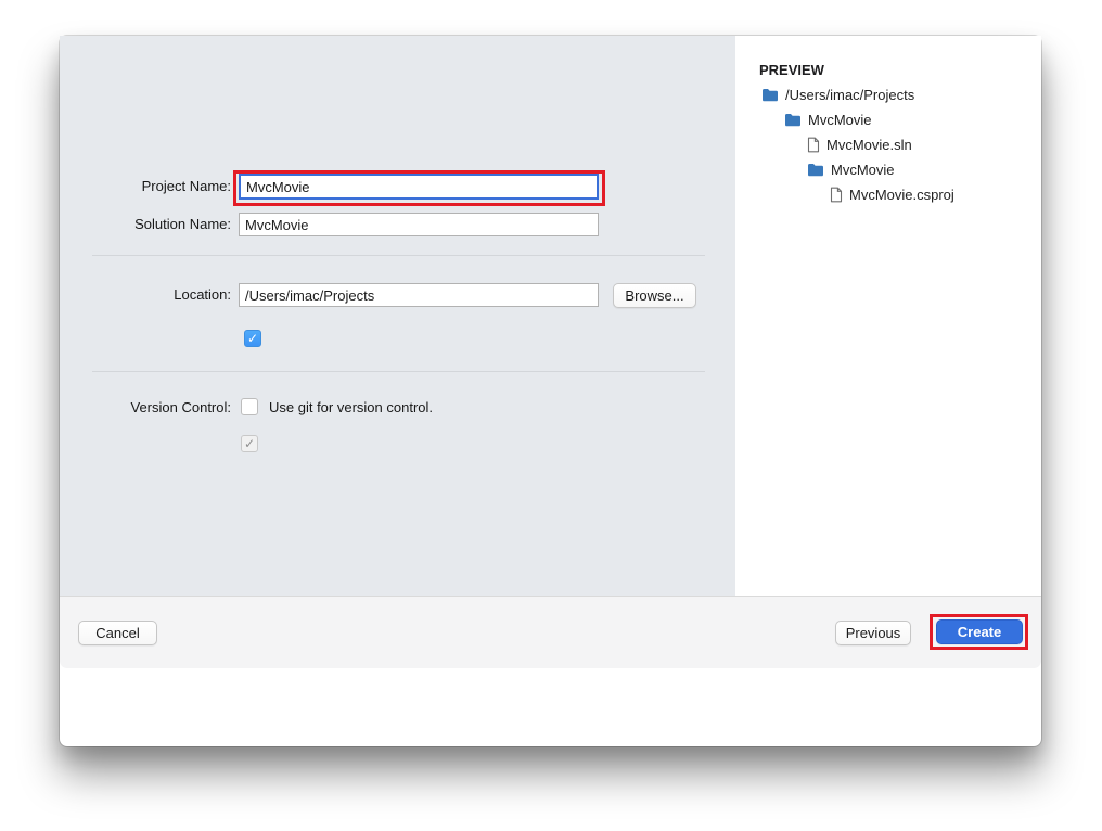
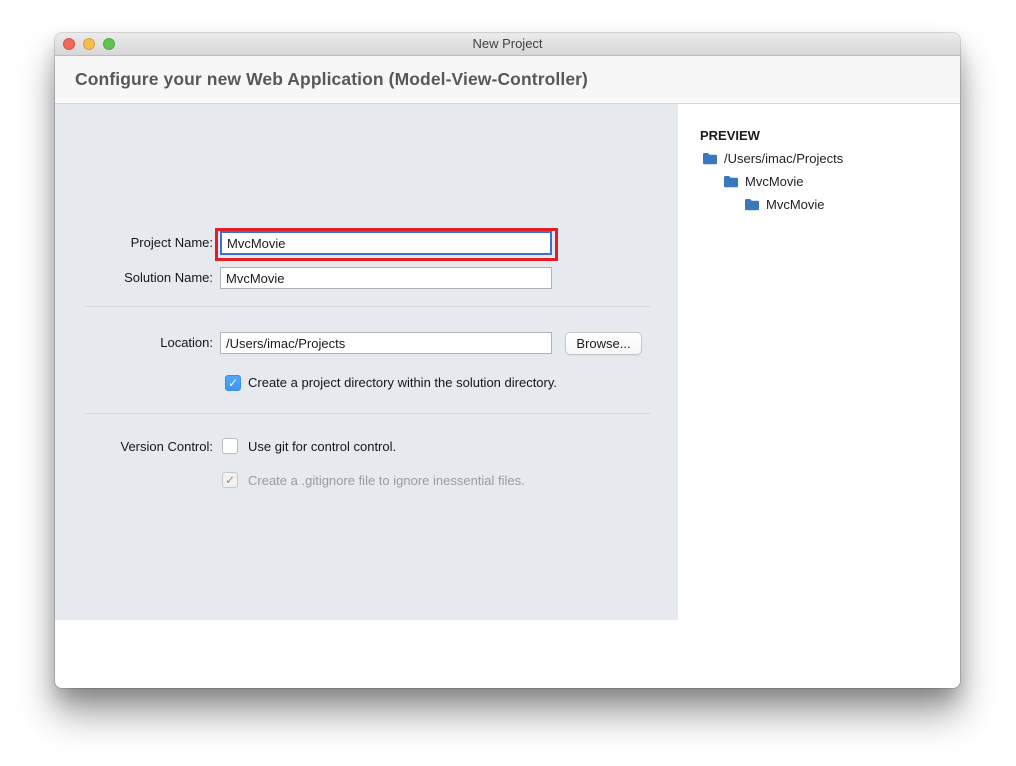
+ New Project
+ Configure your new Web Application (Model-View-Controller)
  Project Name:
  MvcMovie
  Solution Name:
  MvcMovie
  Location:
  /Users/imac/Projects
  Browse...
  ✓
+ Create a project directory within the solution directory.
  Version Control:
  ✓
- Use git for version control.
+ Use git for control control.
  ✓
+ Create a .gitignore file to ignore inessential files.
  PREVIEW
  /Users/imac/Projects
  MvcMovie
- MvcMovie.sln
  MvcMovie
- MvcMovie.csproj
- Cancel
- Previous
- Create
